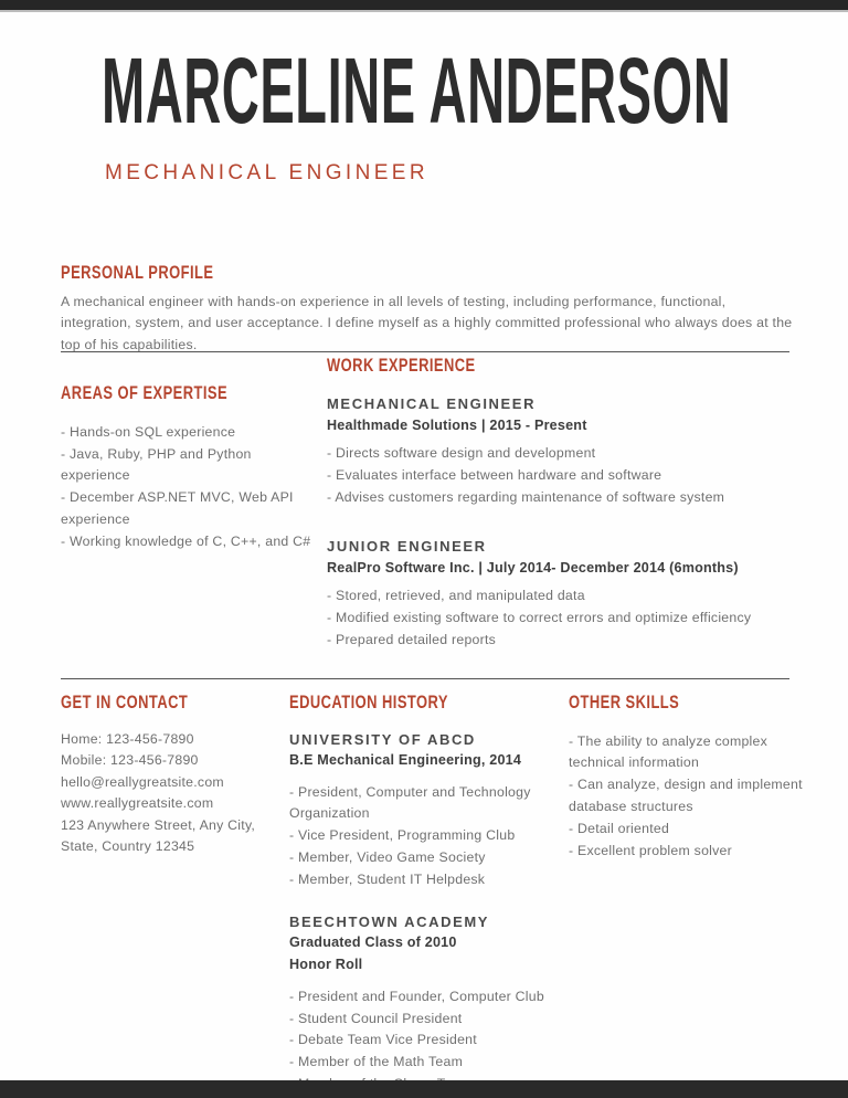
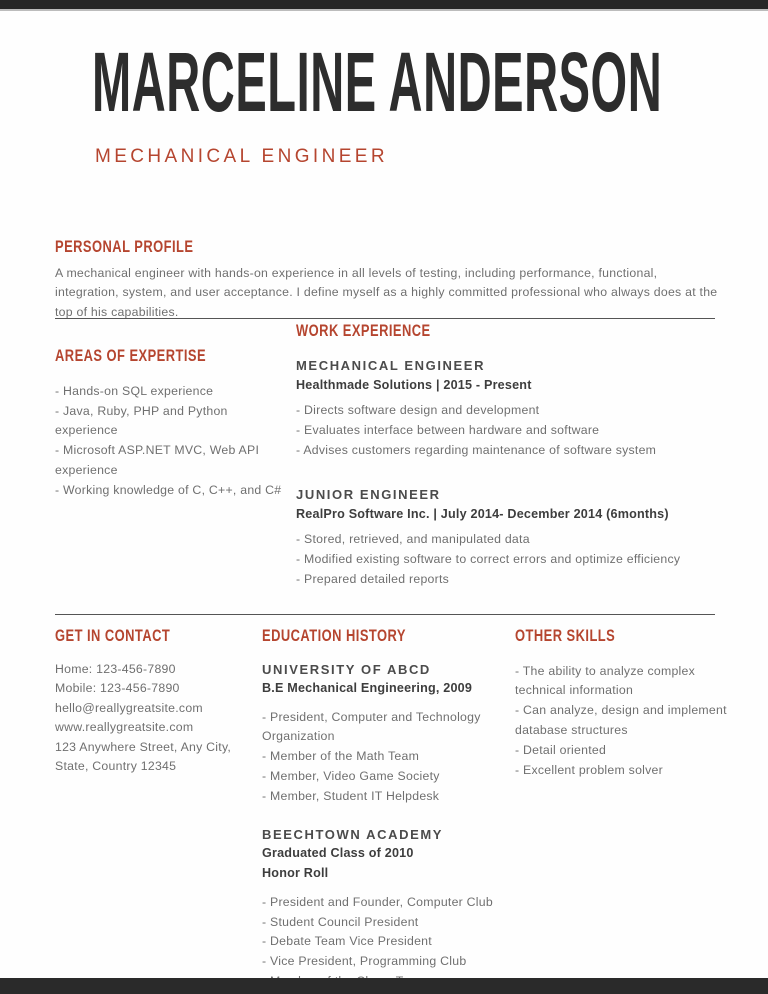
  MARCELINE ANDERSON
  MECHANICAL ENGINEER
  PERSONAL PROFILE
  A mechanical engineer with hands-on experience in all levels of testing, including performance, functional, integration, system, and user acceptance. I define myself as a highly committed professional who always does at the top of his capabilities.
  WORK EXPERIENCE
  MECHANICAL ENGINEER
  Healthmade Solutions | 2015 - Present
  - Directs software design and development
  - Evaluates interface between hardware and software
  - Advises customers regarding maintenance of software system
  JUNIOR ENGINEER
  RealPro Software Inc. | July 2014- December 2014 (6months)
  - Stored, retrieved, and manipulated data
  - Modified existing software to correct errors and optimize efficiency
  - Prepared detailed reports
  AREAS OF EXPERTISE
  - Hands-on SQL experience
  - Java, Ruby, PHP and Python experience
- - December ASP.NET MVC, Web API experience
+ - Microsoft ASP.NET MVC, Web API experience
  - Working knowledge of C, C++, and C#
  GET IN CONTACT
  Home: 123-456-7890
  Mobile: 123-456-7890
  hello@reallygreatsite.com
  www.reallygreatsite.com
  123 Anywhere Street, Any City, State, Country 12345
  EDUCATION HISTORY
  UNIVERSITY OF ABCD
- B.E Mechanical Engineering, 2014
+ B.E Mechanical Engineering, 2009
  - President, Computer and Technology Organization
- - Vice President, Programming Club
+ - Member of the Math Team
  - Member, Video Game Society
  - Member, Student IT Helpdesk
  BEECHTOWN ACADEMY
  Graduated Class of 2010
  Honor Roll
  - President and Founder, Computer Club
  - Student Council President
  - Debate Team Vice President
- - Member of the Math Team
+ - Vice President, Programming Club
  OTHER SKILLS
  - The ability to analyze complex technical information
  - Can analyze, design and implement database structures
  - Detail oriented
  - Excellent problem solver
